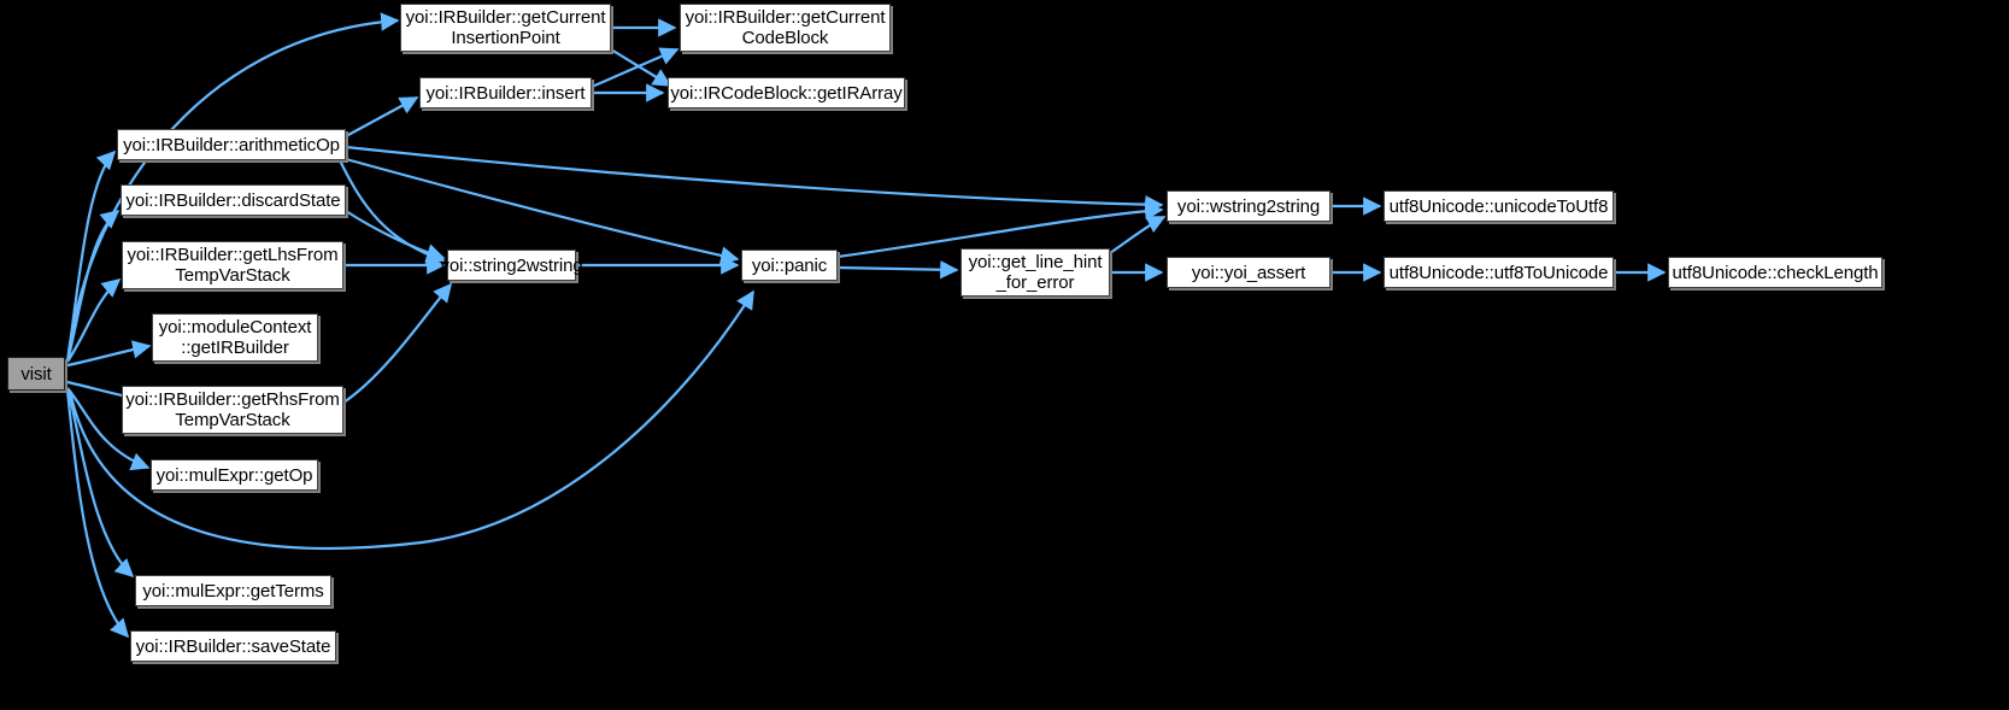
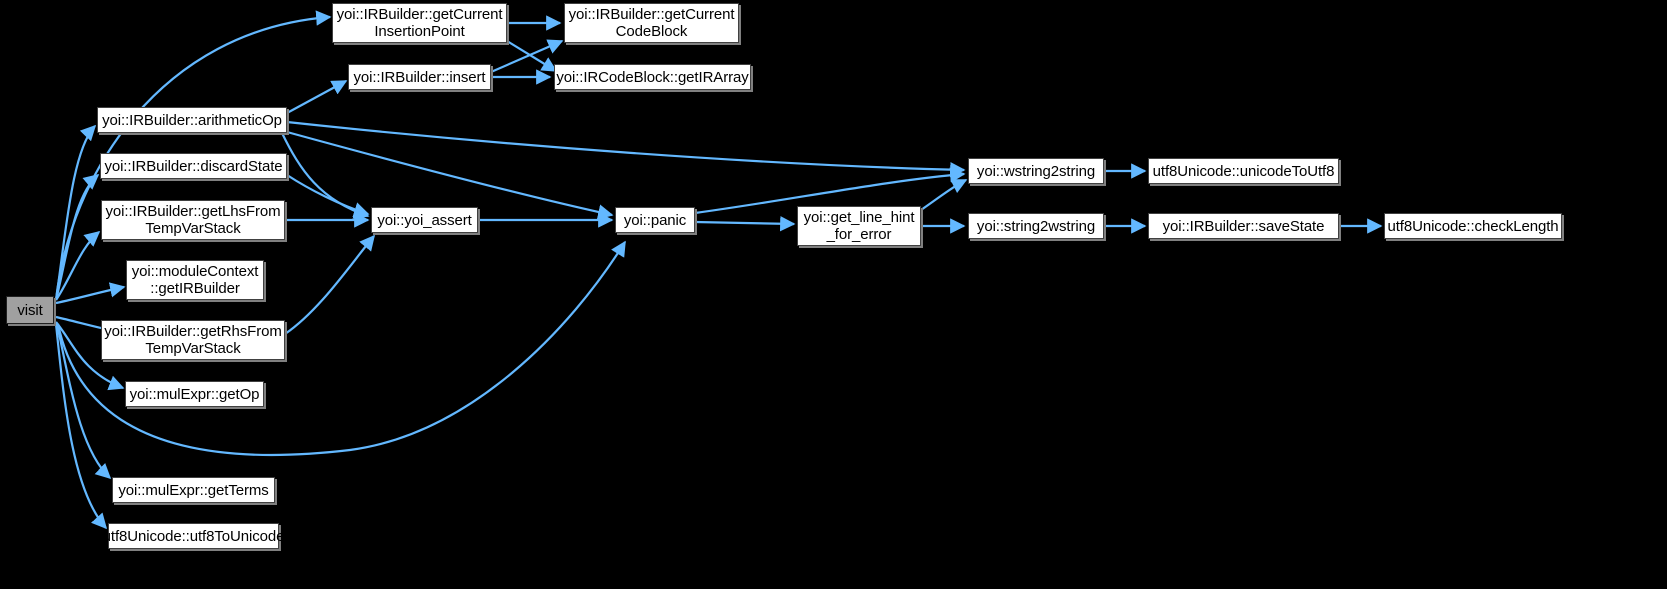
  visit
  yoi::IRBuilder::getCurrent
  InsertionPoint
  yoi::IRBuilder::getCurrent
  CodeBlock
  yoi::IRBuilder::insert
  yoi::IRCodeBlock::getIRArray
  yoi::IRBuilder::arithmeticOp
  yoi::IRBuilder::discardState
  yoi::IRBuilder::getLhsFrom
  TempVarStack
  yoi::moduleContext
  ::getIRBuilder
  yoi::IRBuilder::getRhsFrom
  TempVarStack
  yoi::mulExpr::getOp
  yoi::mulExpr::getTerms
- yoi::IRBuilder::saveState
+ utf8Unicode::utf8ToUnicode
- yoi::string2wstring
+ yoi::yoi_assert
  yoi::panic
  yoi::get_line_hint
  _for_error
  yoi::wstring2string
- yoi::yoi_assert
+ yoi::string2wstring
  utf8Unicode::unicodeToUtf8
- utf8Unicode::utf8ToUnicode
+ yoi::IRBuilder::saveState
  utf8Unicode::checkLength
